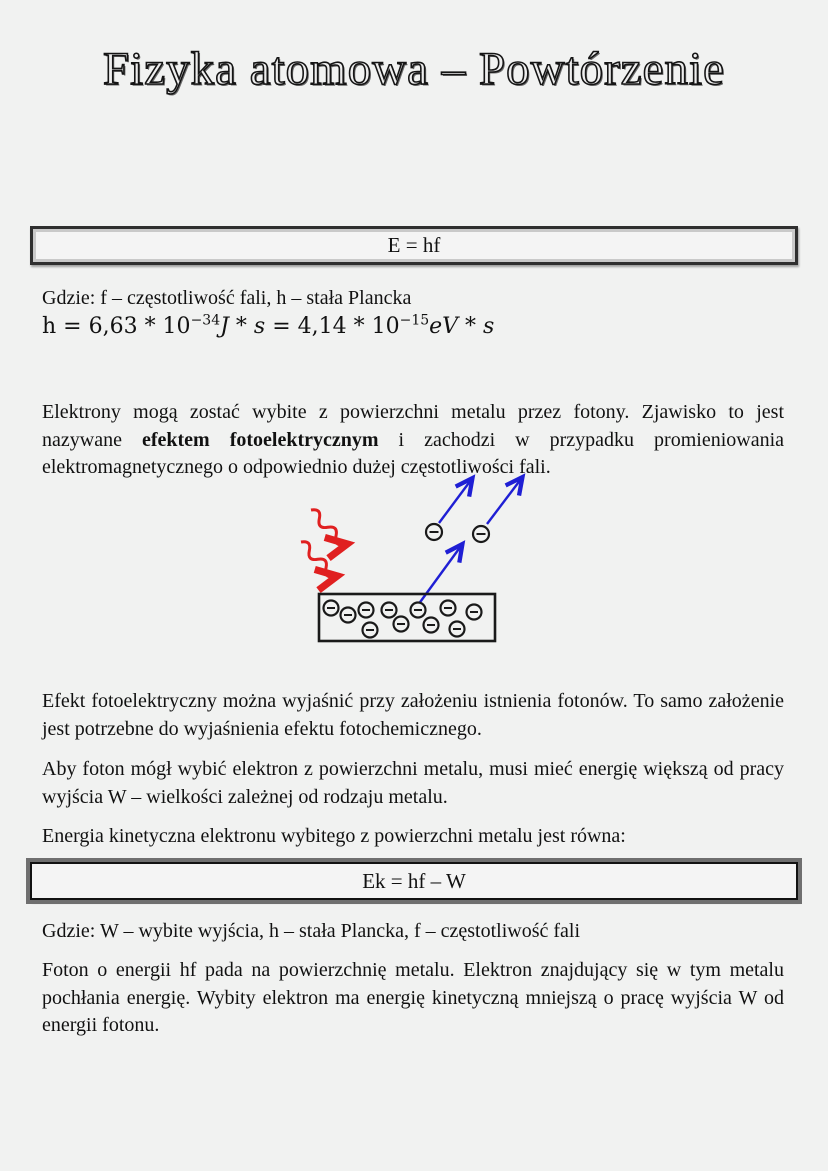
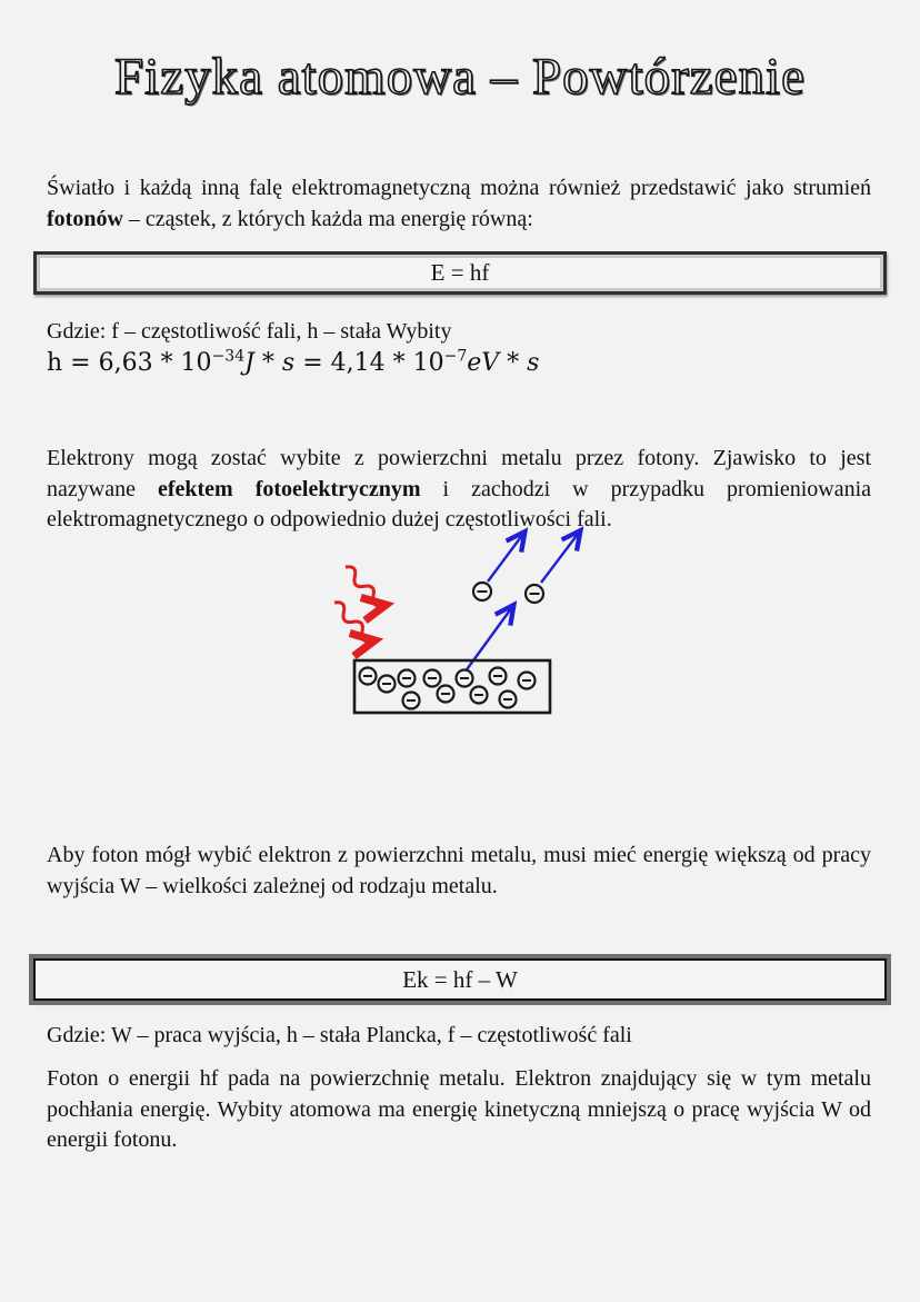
  Fizyka atomowa – Powtórzenie
+ Światło i każdą inną falę elektromagnetyczną można również przedstawić jako strumień fotonów – cząstek, z których każda ma energię równą:
  E = hf
- Gdzie: f – częstotliwość fali, h – stała Plancka
+ Gdzie: f – częstotliwość fali, h – stała Wybity
- h = 6,63 * 10−34J * s = 4,14 * 10−15eV * s
+ h = 6,63 * 10−34J * s = 4,14 * 10−7eV * s
  Elektrony mogą zostać wybite z powierzchni metalu przez fotony. Zjawisko to jest nazywane efektem fotoelektrycznym i zachodzi w przypadku promieniowania elektromagnetycznego o odpowiednio dużej częstotliwości fali.
- Efekt fotoelektryczny można wyjaśnić przy założeniu istnienia fotonów. To samo założenie jest potrzebne do wyjaśnienia efektu fotochemicznego.
  Aby foton mógł wybić elektron z powierzchni metalu, musi mieć energię większą od pracy wyjścia W – wielkości zależnej od rodzaju metalu.
- Energia kinetyczna elektronu wybitego z powierzchni metalu jest równa:
  Ek = hf – W
- Gdzie: W – wybite wyjścia, h – stała Plancka, f – częstotliwość fali
+ Gdzie: W – praca wyjścia, h – stała Plancka, f – częstotliwość fali
- Foton o energii hf pada na powierzchnię metalu. Elektron znajdujący się w tym metalu pochłania energię. Wybity elektron ma energię kinetyczną mniejszą o pracę wyjścia W od energii fotonu.
+ Foton o energii hf pada na powierzchnię metalu. Elektron znajdujący się w tym metalu pochłania energię. Wybity atomowa ma energię kinetyczną mniejszą o pracę wyjścia W od energii fotonu.
